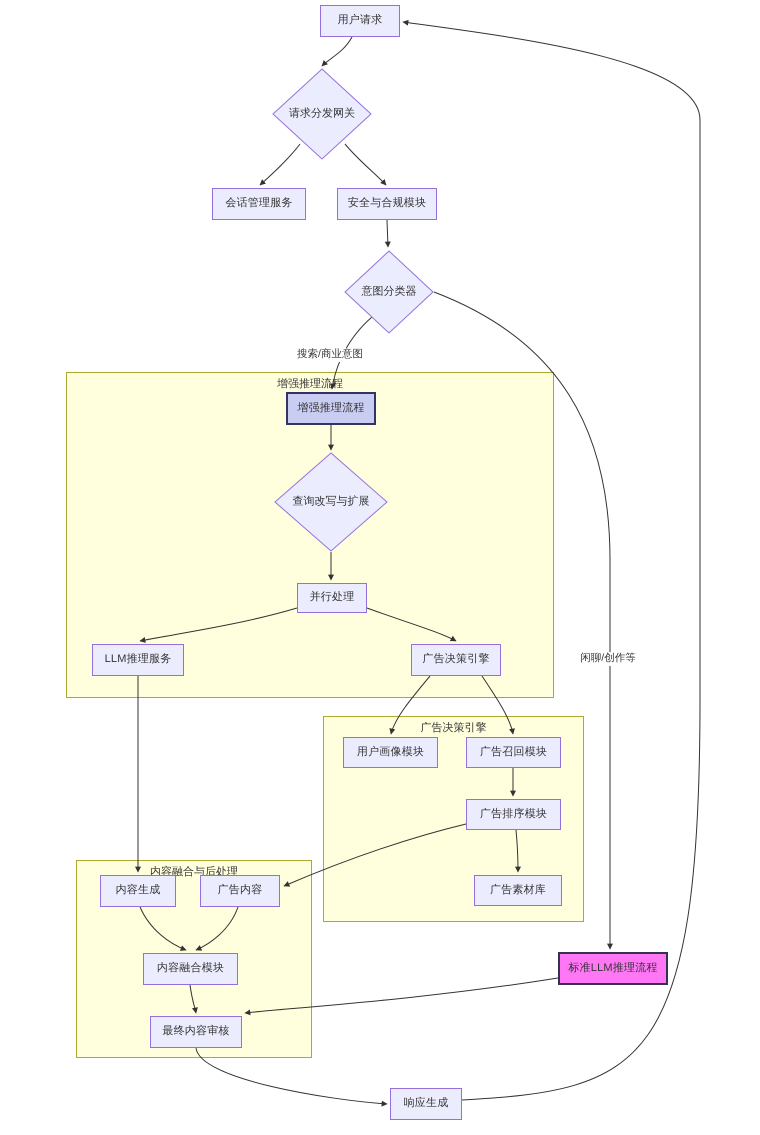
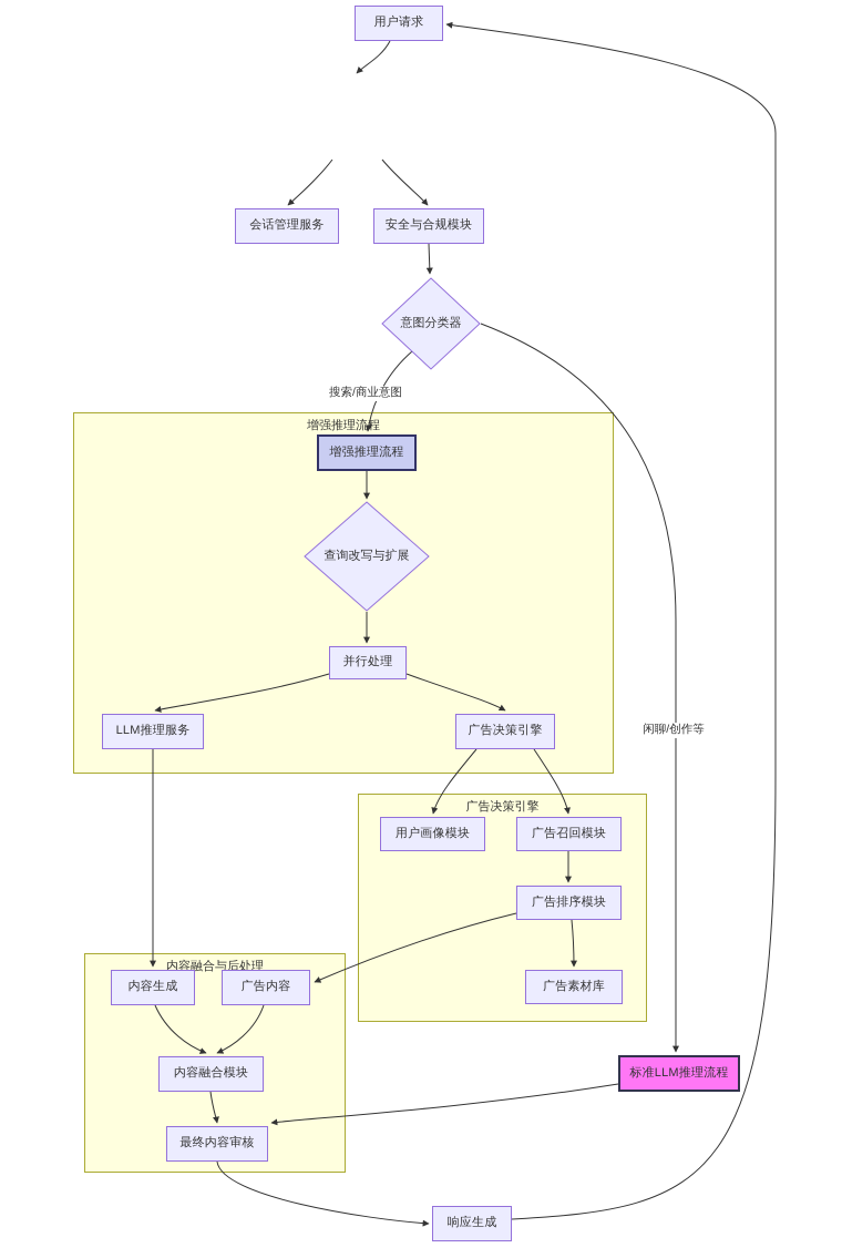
  增强推理流程
  广告决策引擎
  内容融合与后处理
  用户请求
- 请求分发网关
  会话管理服务
  安全与合规模块
  意图分类器
  增强推理流程
  查询改写与扩展
  并行处理
  LLM推理服务
  广告决策引擎
  用户画像模块
  广告召回模块
  广告排序模块
  广告素材库
  内容生成
  广告内容
  内容融合模块
  最终内容审核
  标准LLM推理流程
  响应生成
  搜索/商业意图
  闲聊/创作等
